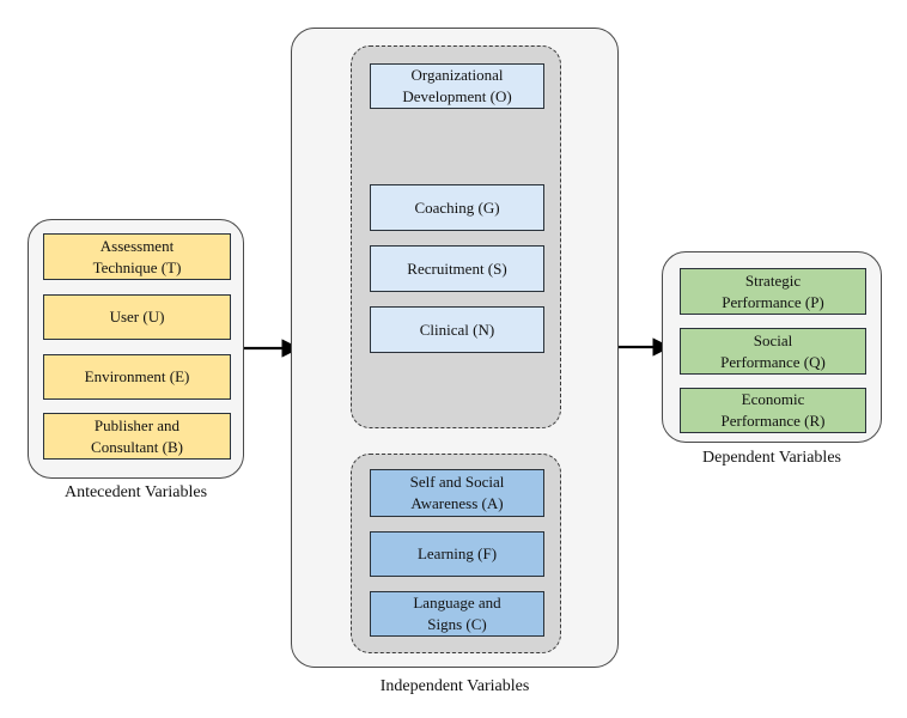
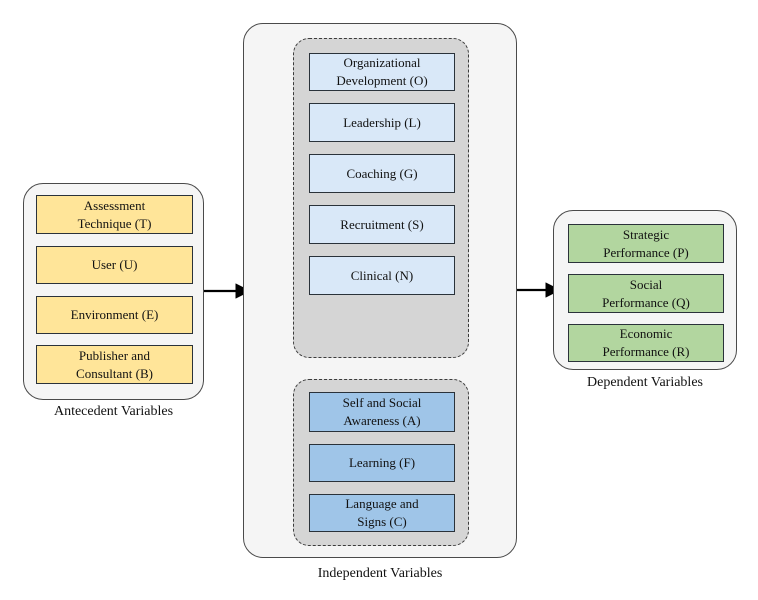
  Assessment
  Technique (T)
  User (U)
  Environment (E)
  Publisher and
  Consultant (B)
  Antecedent Variables
  Organizational
  Development (O)
+ Leadership (L)
  Coaching (G)
  Recruitment (S)
  Clinical (N)
  Self and Social
  Awareness (A)
  Learning (F)
  Language and
  Signs (C)
  Independent Variables
  Strategic
  Performance (P)
  Social
  Performance (Q)
  Economic
  Performance (R)
  Dependent Variables
